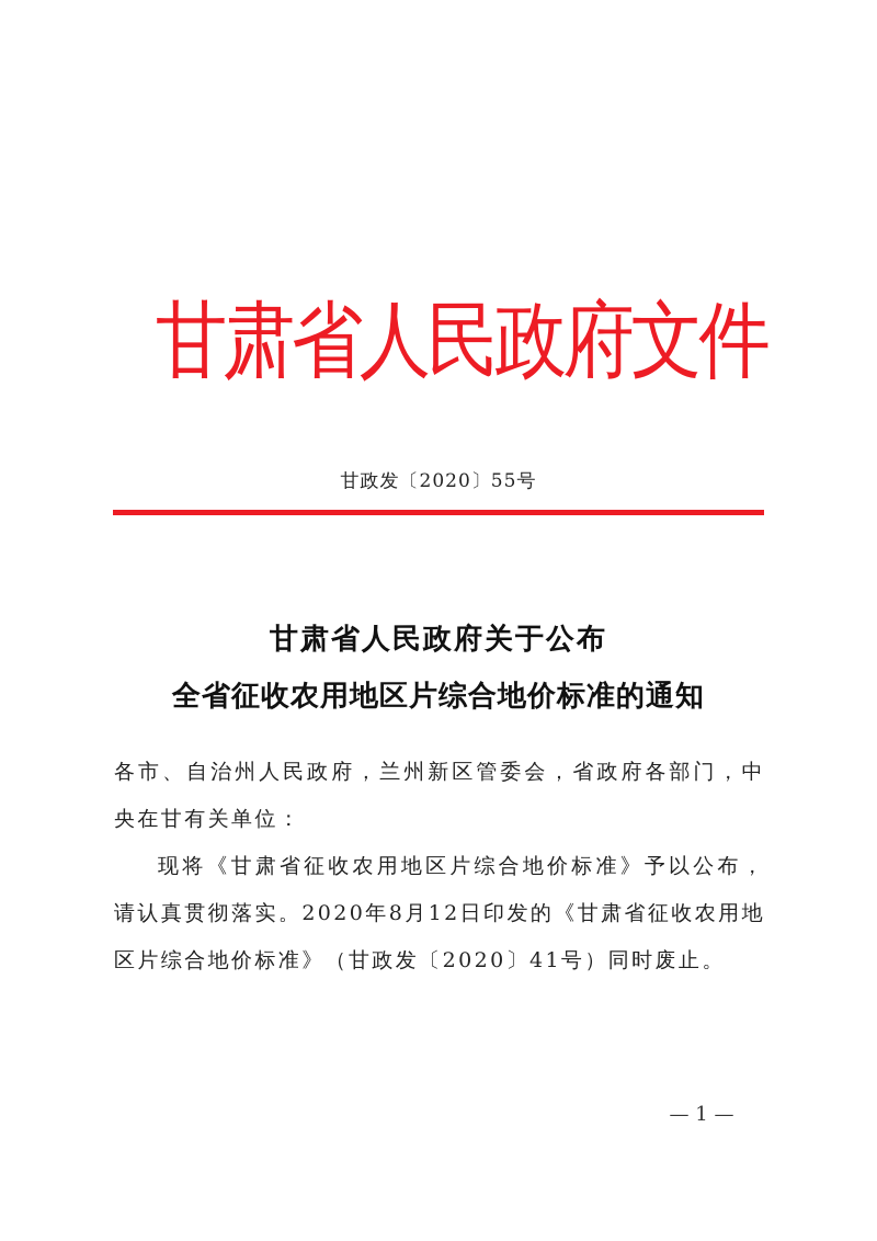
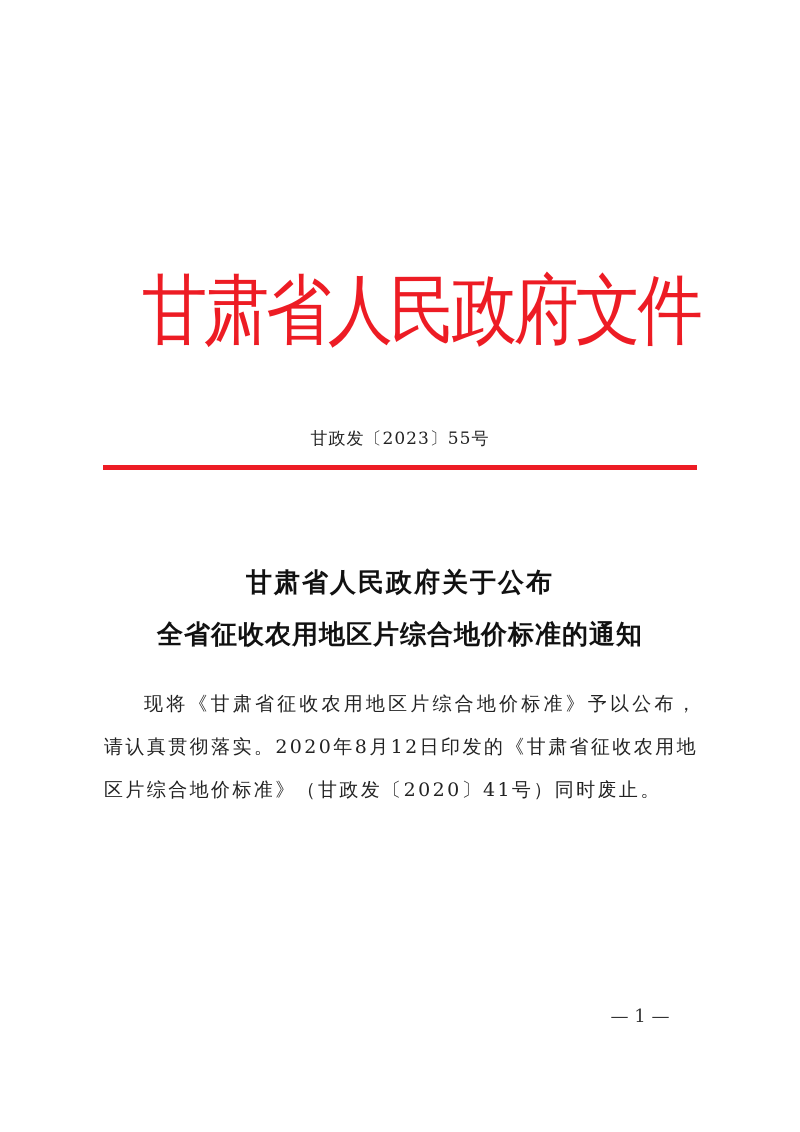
  甘肃省人民政府文件
- 甘政发〔2020〕55号
+ 甘政发〔2023〕55号
  甘肃省人民政府关于公布
  全省征收农用地区片综合地价标准的通知
- 各市、自治州人民政府，兰州新区管委会，省政府各部门，中央在甘有关单位：
  现将《甘肃省征收农用地区片综合地价标准》予以公布，请认真贯彻落实。2020年8月12日印发的《甘肃省征收农用地区片综合地价标准》（甘政发〔2020〕41号）同时废止。
  — 1 —
